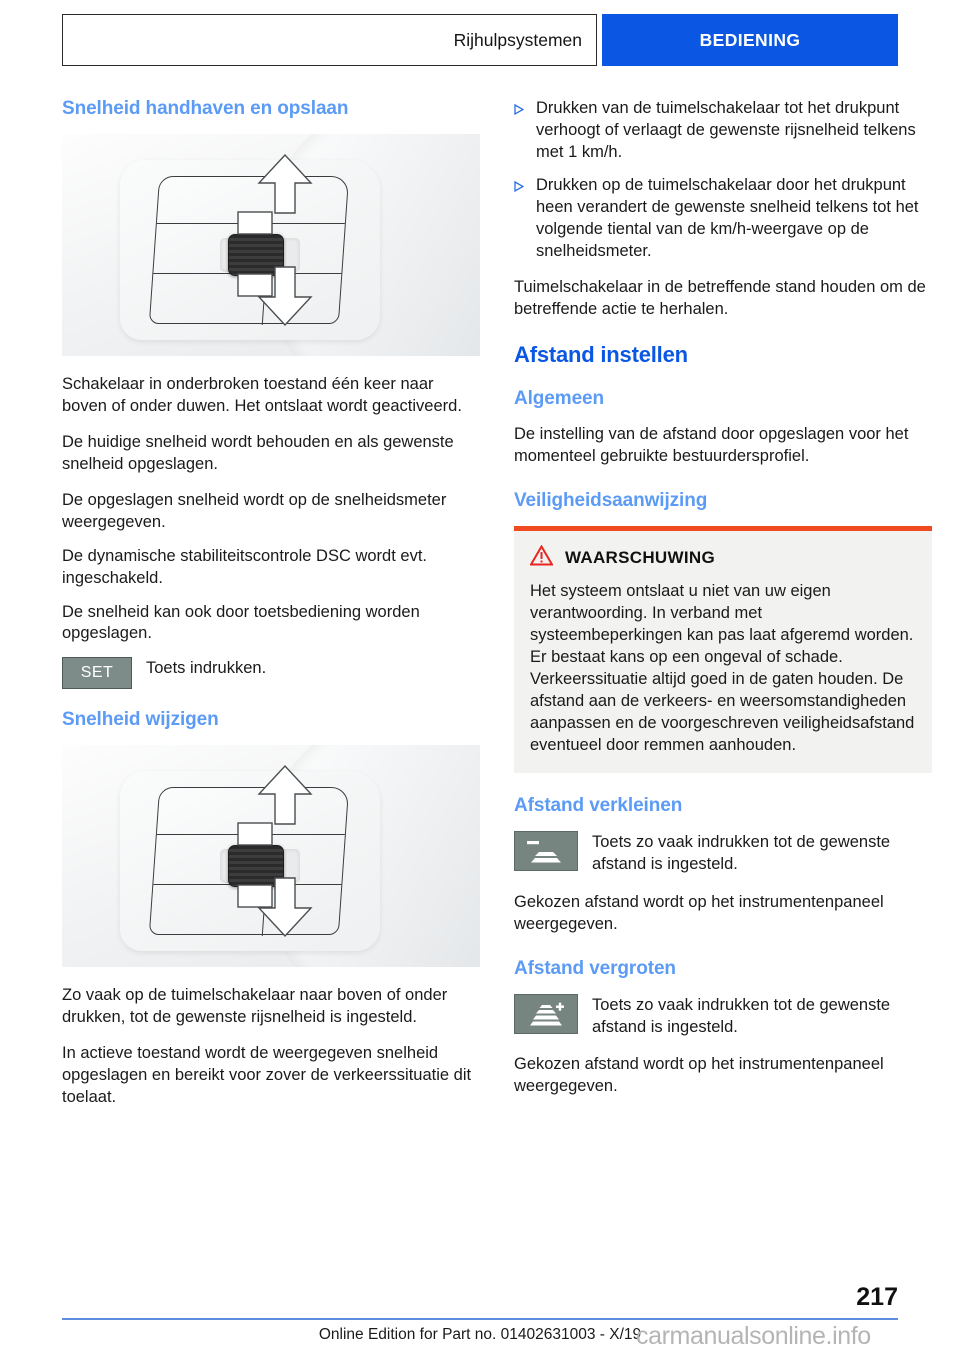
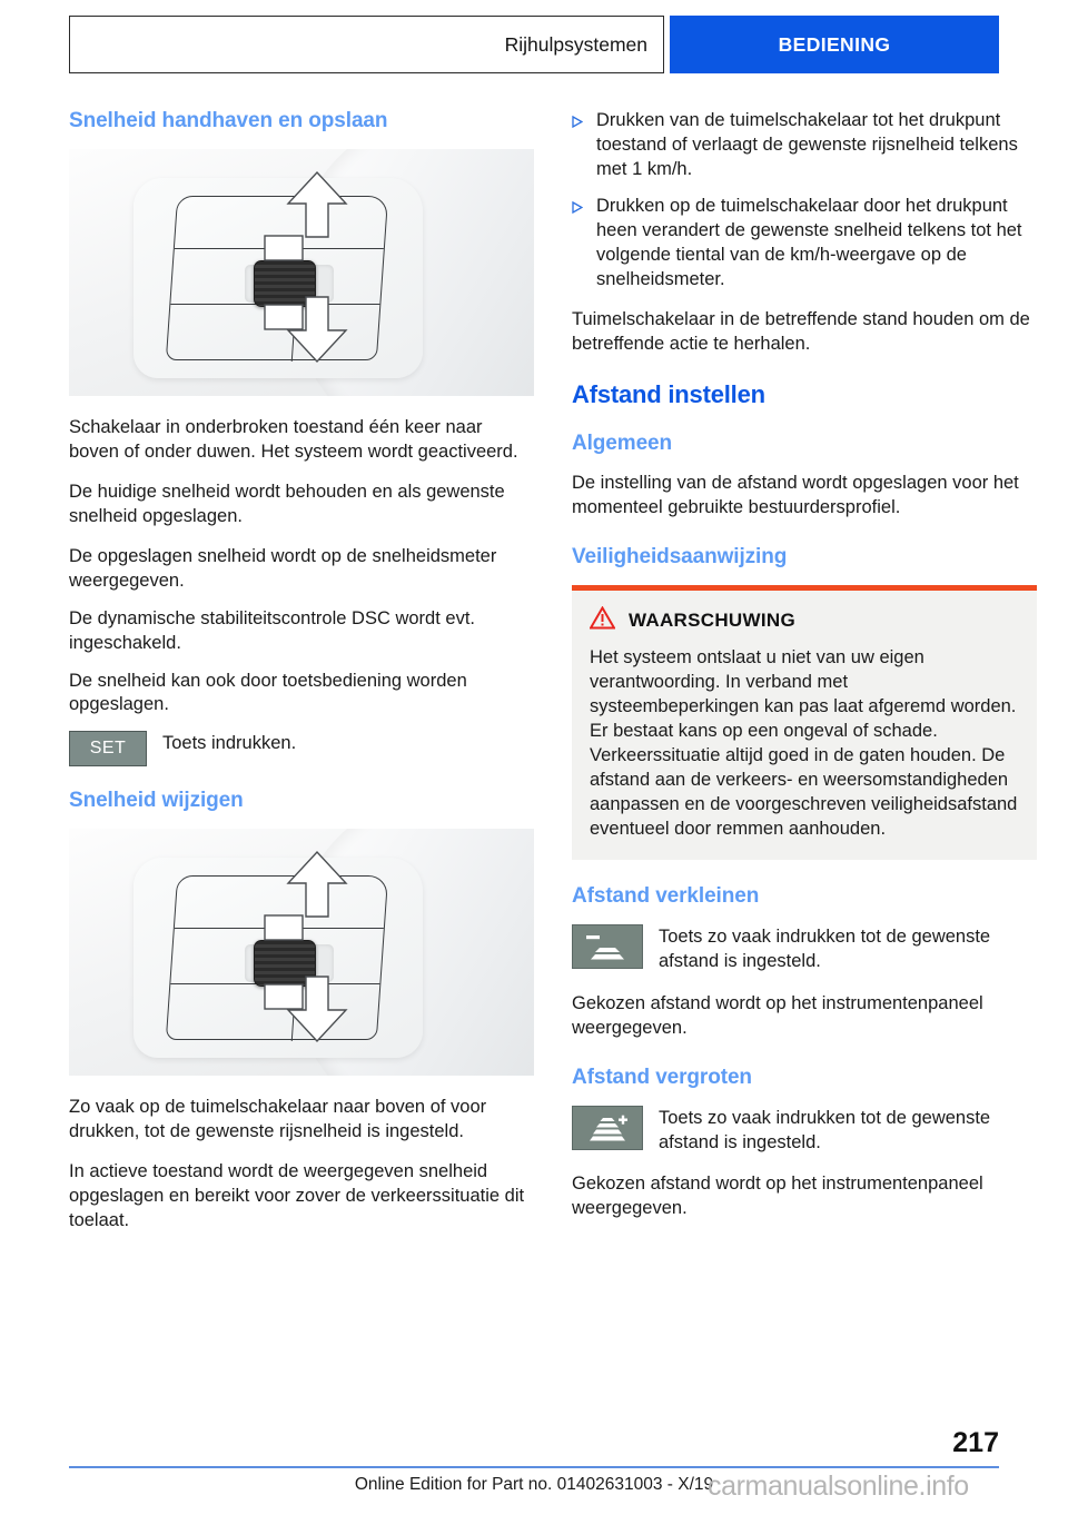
  Rijhulpsystemen
  BEDIENING
  Snelheid handhaven en opslaan
- Schakelaar in onderbroken toestand één keer naar boven of onder duwen. Het ontslaat wordt geactiveerd.
+ Schakelaar in onderbroken toestand één keer naar boven of onder duwen. Het systeem wordt geactiveerd.
  De huidige snelheid wordt behouden en als gewenste snelheid opgeslagen.
  De opgeslagen snelheid wordt op de snelheidsmeter weergegeven.
  De dynamische stabiliteitscontrole DSC wordt evt. ingeschakeld.
  De snelheid kan ook door toetsbediening worden opgeslagen.
  SET
  Toets indrukken.
  Snelheid wijzigen
- Zo vaak op de tuimelschakelaar naar boven of onder drukken, tot de gewenste rijsnelheid is ingesteld.
+ Zo vaak op de tuimelschakelaar naar boven of voor drukken, tot de gewenste rijsnelheid is ingesteld.
  In actieve toestand wordt de weergegeven snelheid opgeslagen en bereikt voor zover de verkeerssituatie dit toelaat.
- Drukken van de tuimelschakelaar tot het drukpunt verhoogt of verlaagt de gewenste rijsnelheid telkens met 1 km/h.
+ Drukken van de tuimelschakelaar tot het drukpunt toestand of verlaagt de gewenste rijsnelheid telkens met 1 km/h.
  Drukken op de tuimelschakelaar door het drukpunt heen verandert de gewenste snelheid telkens tot het volgende tiental van de km/h-weergave op de snelheidsmeter.
  Tuimelschakelaar in de betreffende stand houden om de betreffende actie te herhalen.
  Afstand instellen
  Algemeen
- De instelling van de afstand door opgeslagen voor het momenteel gebruikte bestuurdersprofiel.
+ De instelling van de afstand wordt opgeslagen voor het momenteel gebruikte bestuurdersprofiel.
  Veiligheidsaanwijzing
  WAARSCHUWING
  Het systeem ontslaat u niet van uw eigen verantwoording. In verband met systeembeperkingen kan pas laat afgeremd worden. Er bestaat kans op een ongeval of schade. Verkeerssituatie altijd goed in de gaten houden. De afstand aan de verkeers- en weersomstandigheden aanpassen en de voorgeschreven veiligheidsafstand eventueel door remmen aanhouden.
  Afstand verkleinen
  Toets zo vaak indrukken tot de gewenste afstand is ingesteld.
  Gekozen afstand wordt op het instrumentenpaneel weergegeven.
  Afstand vergroten
  Toets zo vaak indrukken tot de gewenste afstand is ingesteld.
  Gekozen afstand wordt op het instrumentenpaneel weergegeven.
  217
  Online Edition for Part no. 01402631003 - X/19
  carmanualsonline.info
